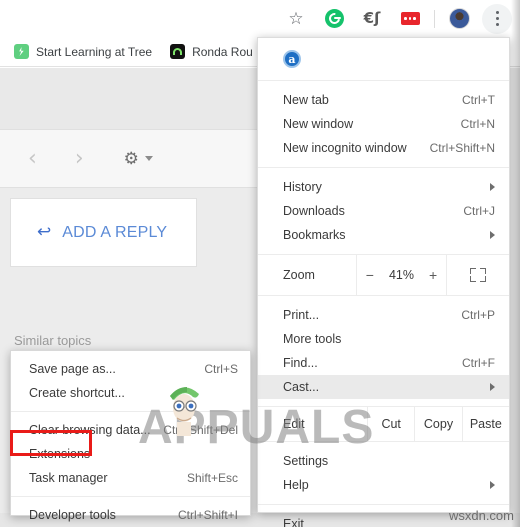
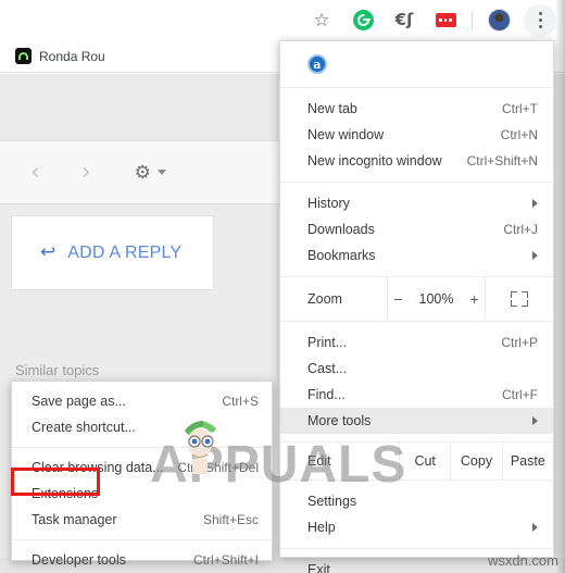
  ☆
  €ʃ
- Start Learning at Tree
  Ronda Rou
  ‹
  ›
  ⚙
  ↩
  ADD A REPLY
  Similar topics
  a
  New tab
  Ctrl+T
  New window
  Ctrl+N
  New incognito window
  Ctrl+Shift+N
  History
  Downloads
  Ctrl+J
  Bookmarks
  Zoom
  −
- 41%
+ 100%
  +
  Print...
  Ctrl+P
- More tools
+ Cast...
  Find...
  Ctrl+F
- Cast...
+ More tools
  Edit
  Cut
  Copy
  Paste
  Settings
  Help
  Exit
  APUALS
  Save page as...
  Ctrl+S
  Create shortcut...
  Clear browsing data...
  CtShift+Del
  Extensions
  Task manager
  Shift+Esc
  Developer tools
  Ctrl+Shift+I
  wsxdn.com
